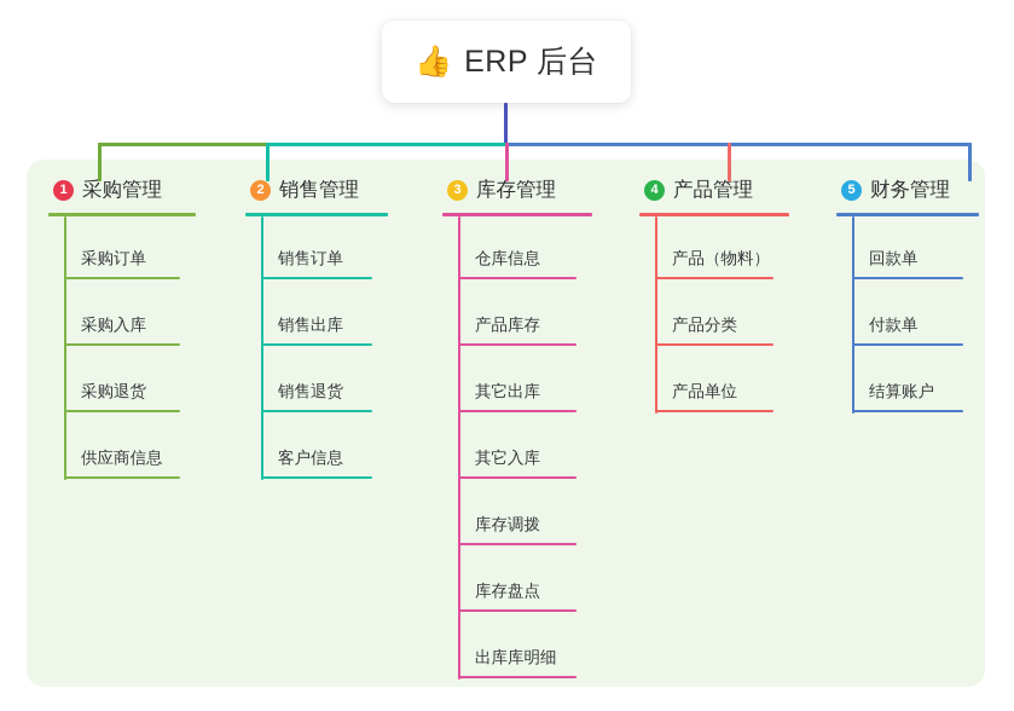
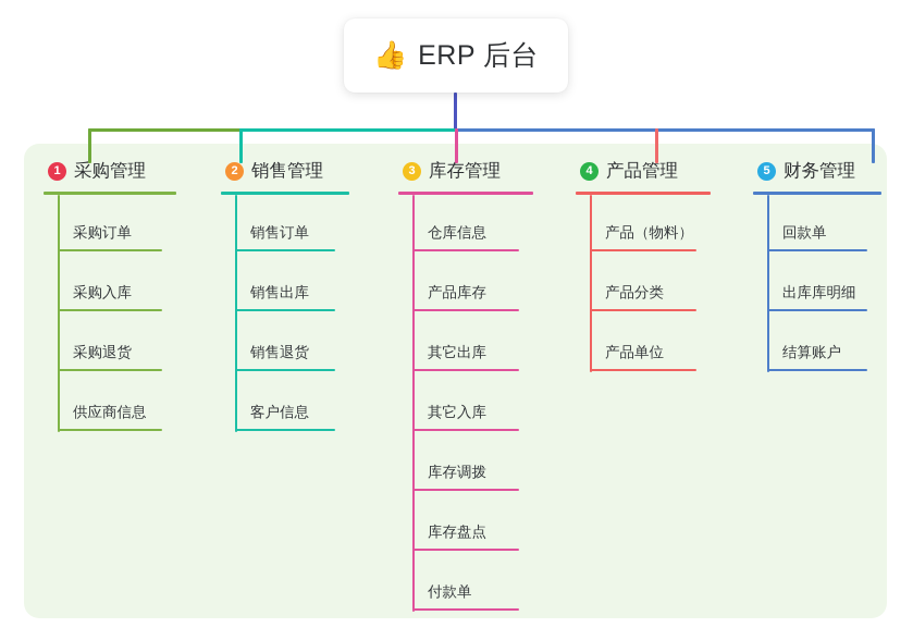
  👍
  ERP 后台
  1
  采购管理
  采购订单
  采购入库
  采购退货
  供应商信息
  2
  销售管理
  销售订单
  销售出库
  销售退货
  客户信息
  3
  库存管理
  仓库信息
  产品库存
  其它出库
  其它入库
  库存调拨
  库存盘点
- 出库库明细
+ 付款单
  4
  产品管理
  产品（物料）
  产品分类
  产品单位
  5
  财务管理
  回款单
- 付款单
+ 出库库明细
  结算账户
